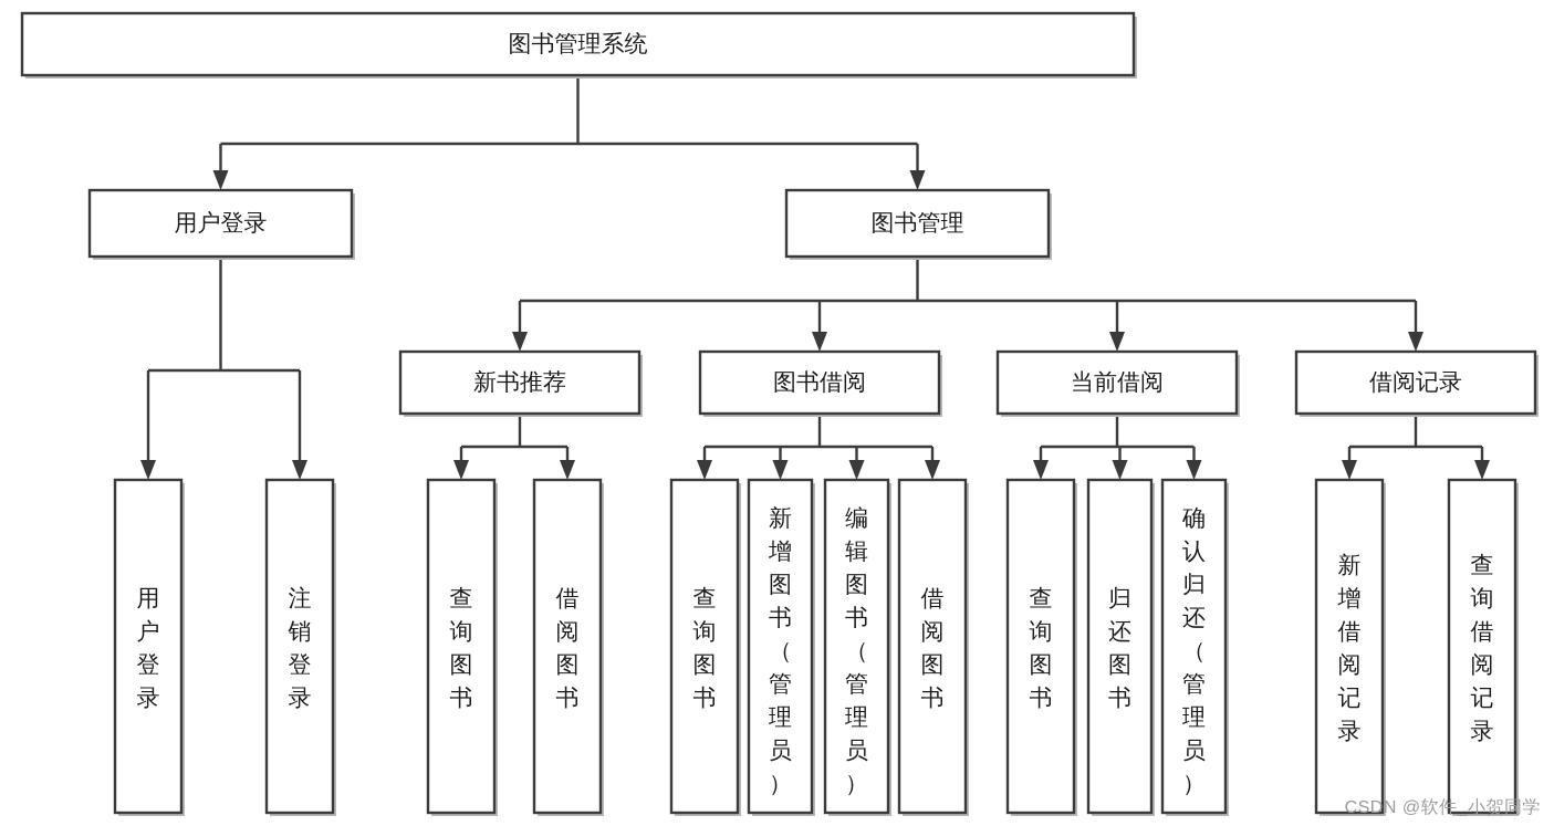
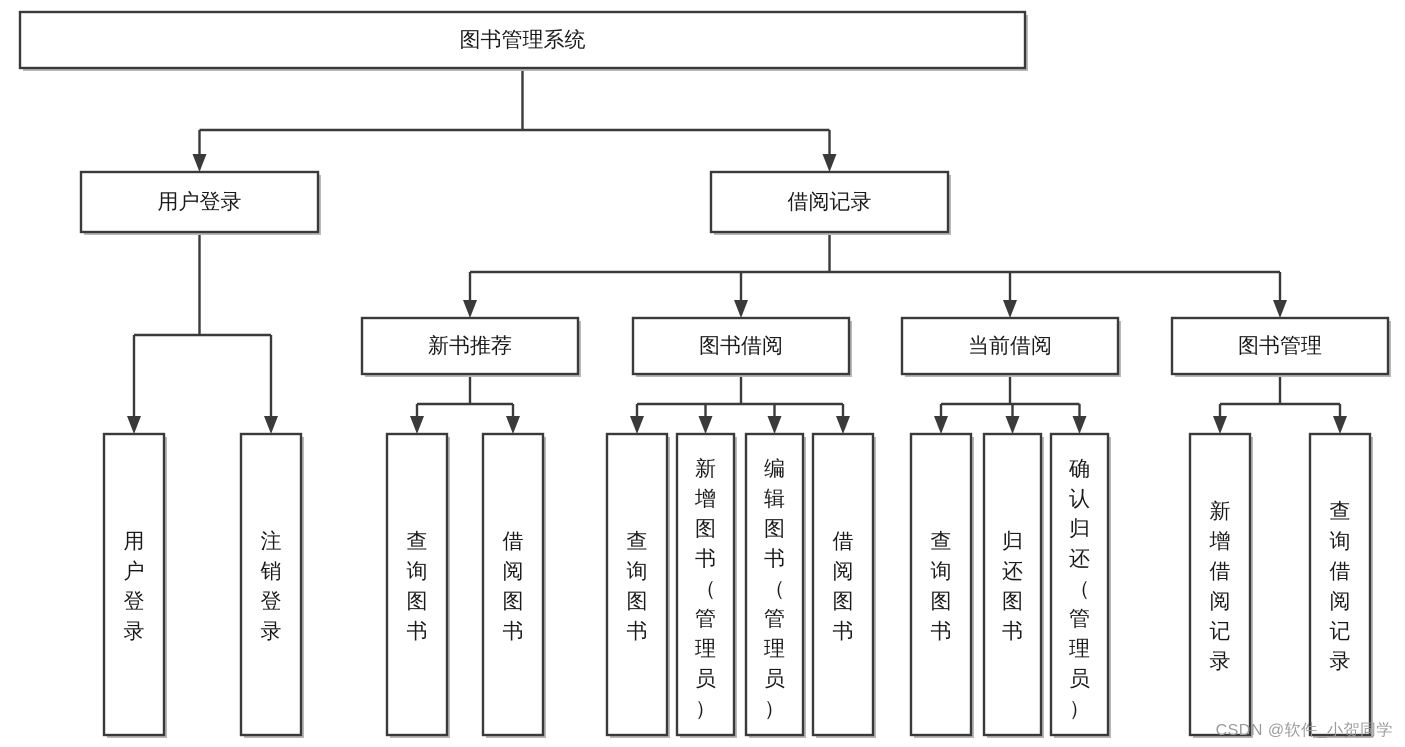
  图书管理系统
  用户登录
- 图书管理
+ 借阅记录
  新书推荐
  图书借阅
  当前借阅
- 借阅记录
+ 图书管理
  用户登录
  注销登录
  查询图书
  借阅图书
  查询图书
  新增图书（管理员）
  编辑图书（管理员）
  借阅图书
  查询图书
  归还图书
  确认归还（管理员）
  新增借阅记录
  查询借阅记录
  CSDN @软件_小贺同学
